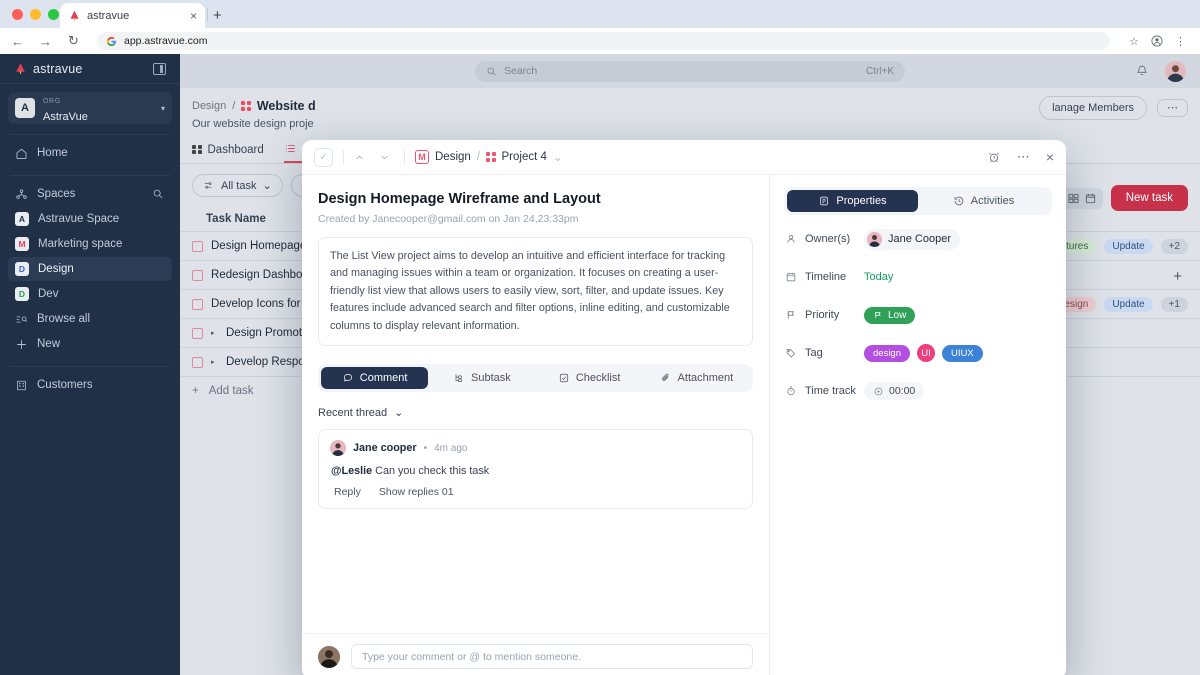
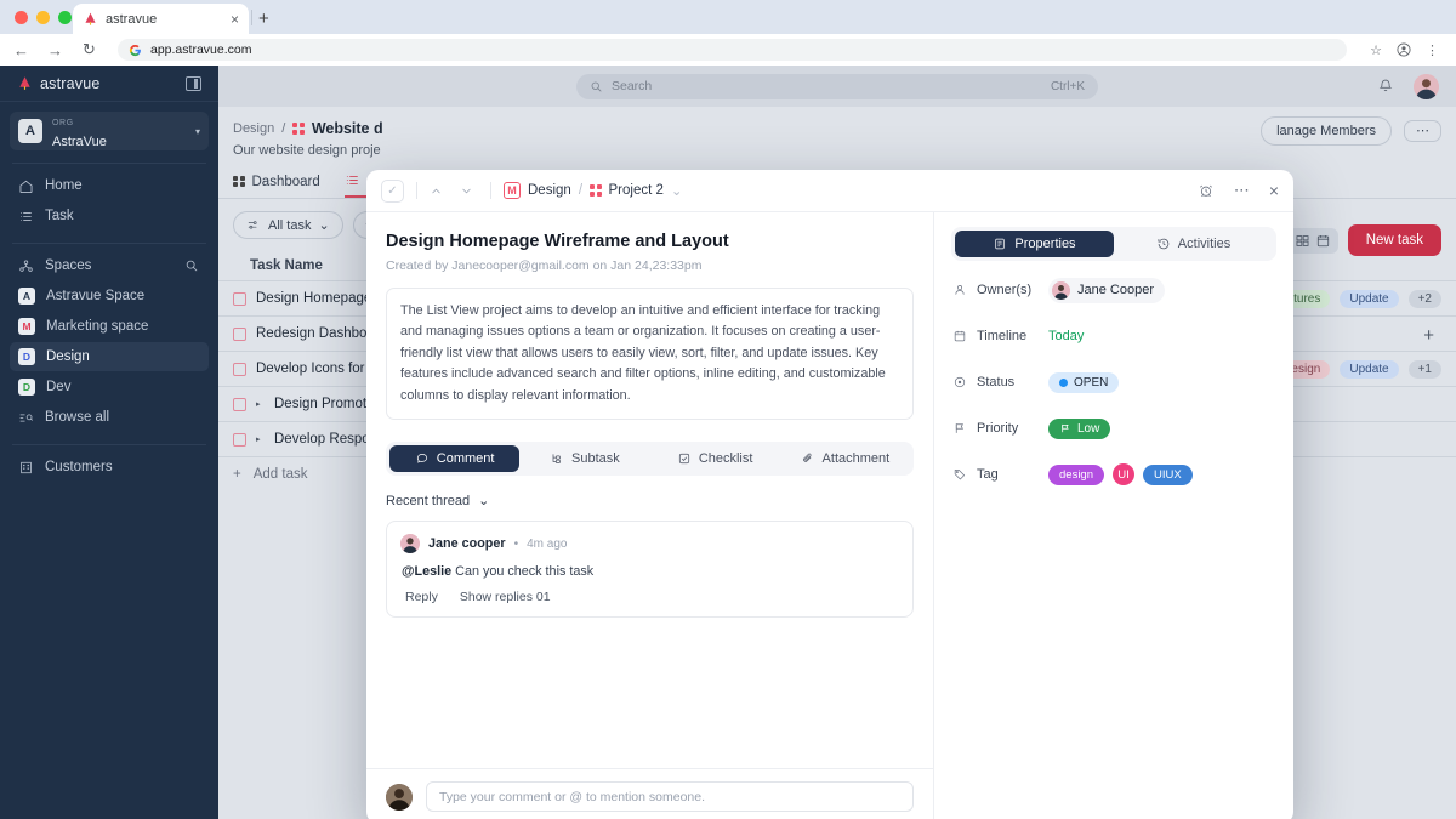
  astravue
  ×
  +
  ←
  →
  ↻
  app.astravue.com
  ☆
  ⋮
  astravue
  A
  AstraVue
  ▾
  Home
+ Task
  Spaces
  A
  Astravue Space
  M
  Marketing space
  D
  Design
  D
  Dev
  Browse all
- New
  Customers
  Search
  Ctrl+K
  Design
  /
  Website d
  Our website design proje
  lanage Members
  ⋯
  Dashboard
  All task
  ⌄
  New task
  Task Name
  +
  Design Homepag
  tures
  Update
  +2
  Redesign Dashbo
  Develop Icons for
  esign
  Update
  +1
  Design Promot
  +
  Add task
  ✓
  M
  Design
  /
- Project 4
+ Project 2
  ⌄
  ⋯
  ×
  Design Homepage Wireframe and Layout
  Created by Janecooper@gmail.com on Jan 24,23:33pm
- The List View project aims to develop an intuitive and efficient interface for tracking and managing issues within a team or organization. It focuses on creating a user-friendly list view that allows users to easily view, sort, filter, and update issues. Key features include advanced search and filter options, inline editing, and customizable columns to display relevant information.
+ The List View project aims to develop an intuitive and efficient interface for tracking and managing issues options a team or organization. It focuses on creating a user-friendly list view that allows users to easily view, sort, filter, and update issues. Key features include advanced search and filter options, inline editing, and customizable columns to display relevant information.
  Comment
  Subtask
  Checklist
  Attachment
  Recent thread
  ⌄
  Jane cooper
  •
  4m ago
  @Leslie Can you check this task
  Reply
  Show replies 01
  Type your comment or @ to mention someone.
  Properties
  Activities
  Owner(s)
  Jane Cooper
  Timeline
  Today
+ Status
+ OPEN
  Priority
  Low
  Tag
  design
  UI
  UIUX
- Time track
- 00:00
